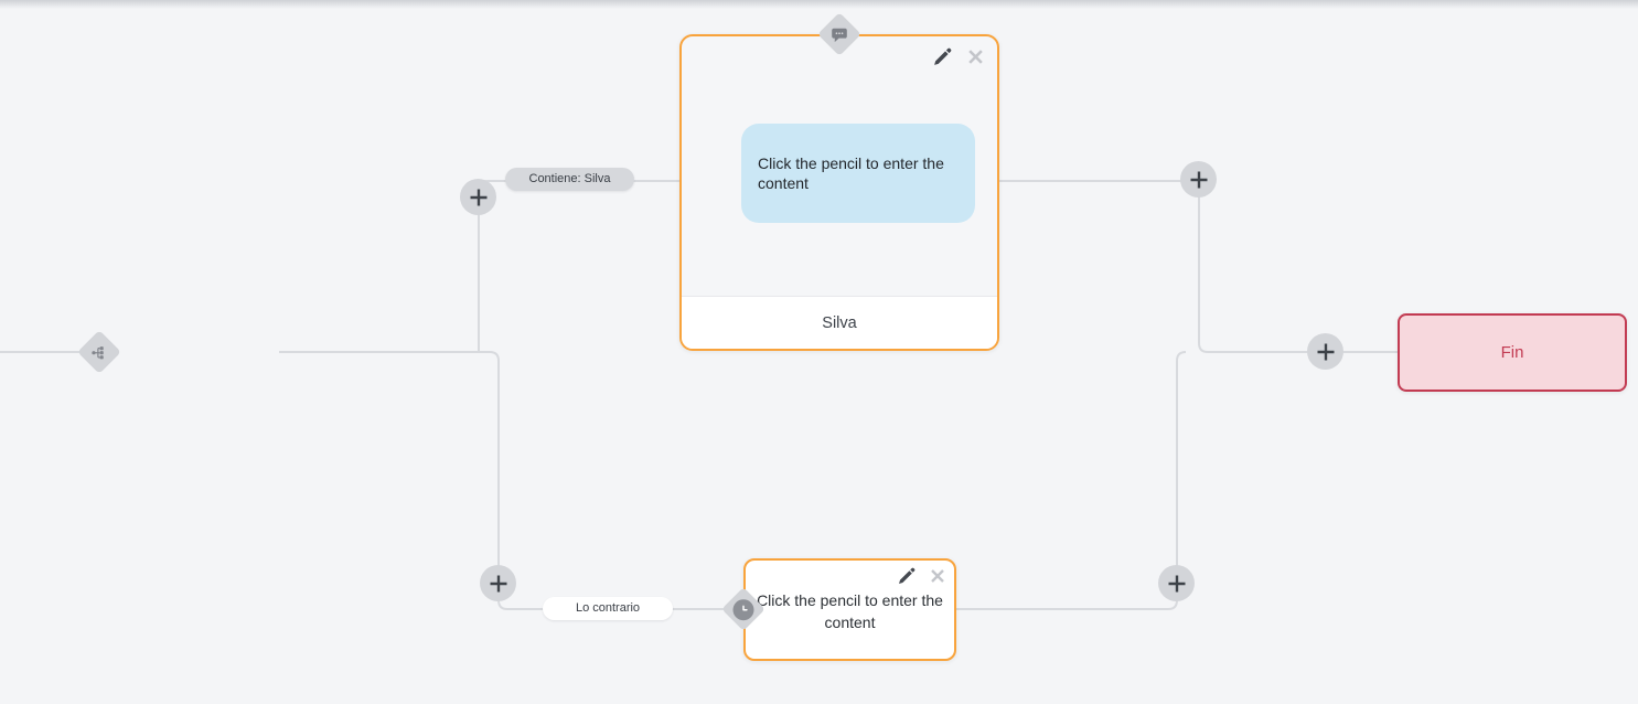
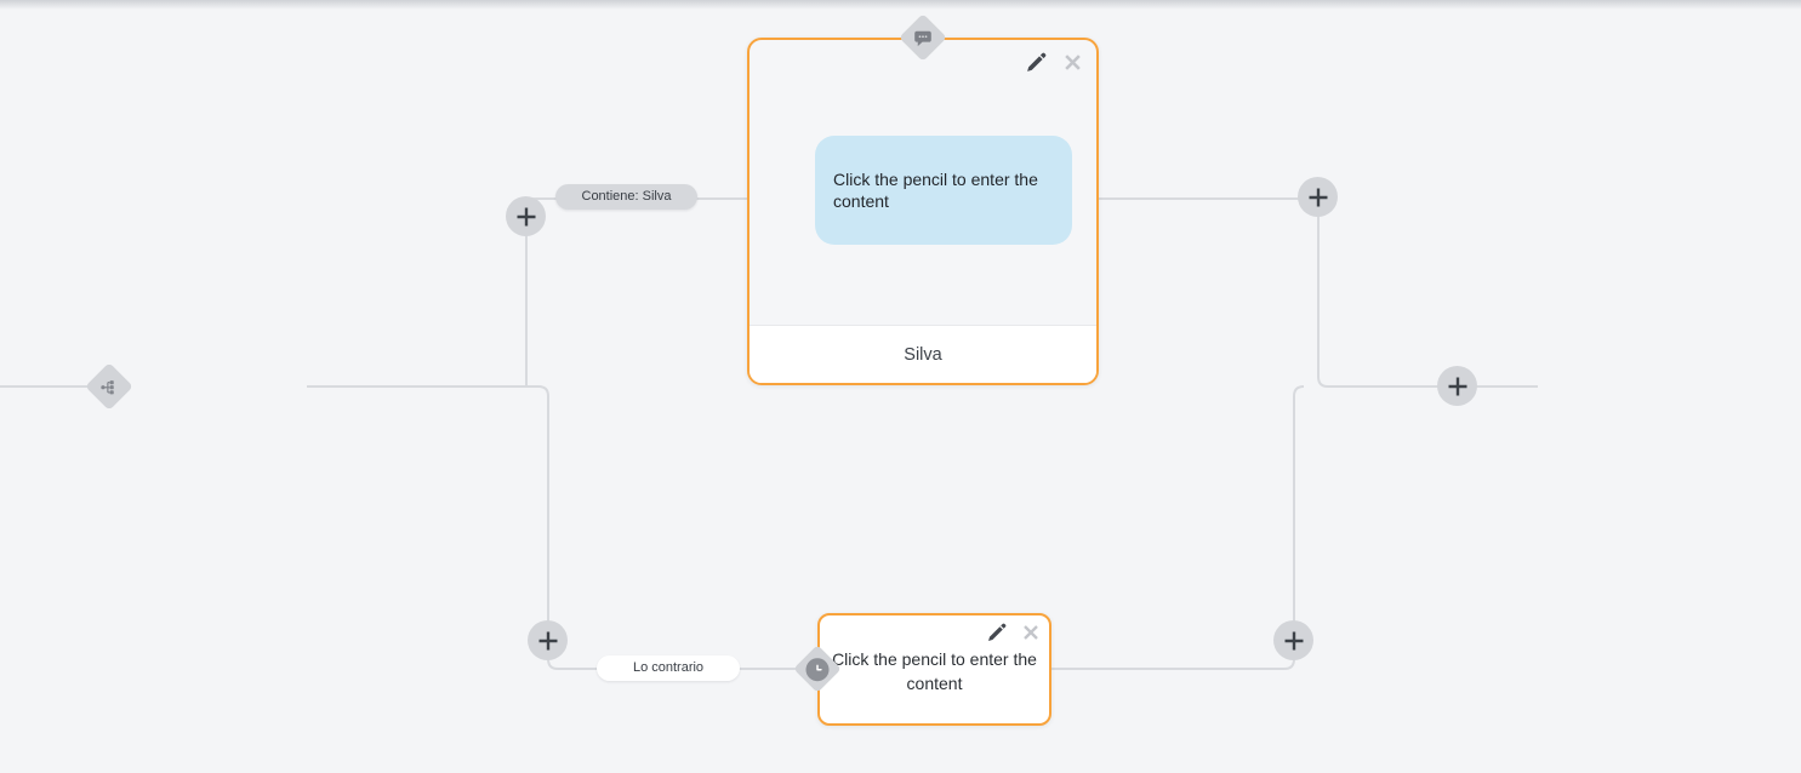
  Contiene: Silva
  Lo contrario
  Click the pencil to enter the content
  Silva
  Click the pencil to enter the content
- Fin
